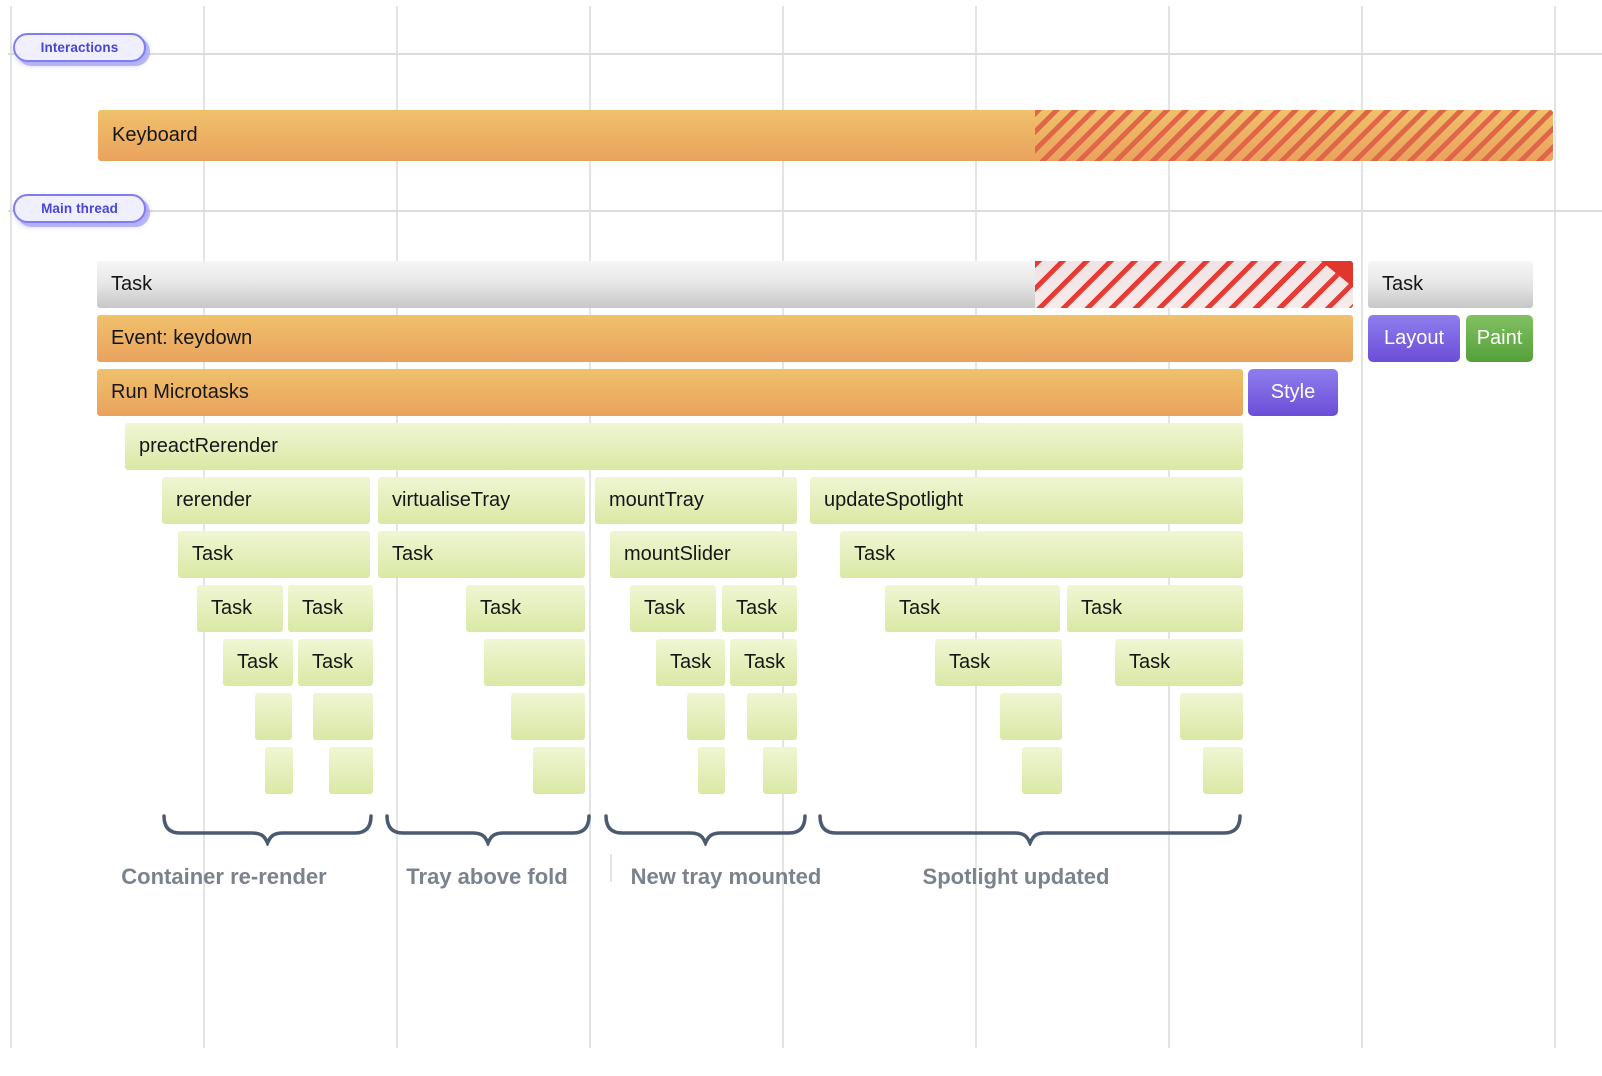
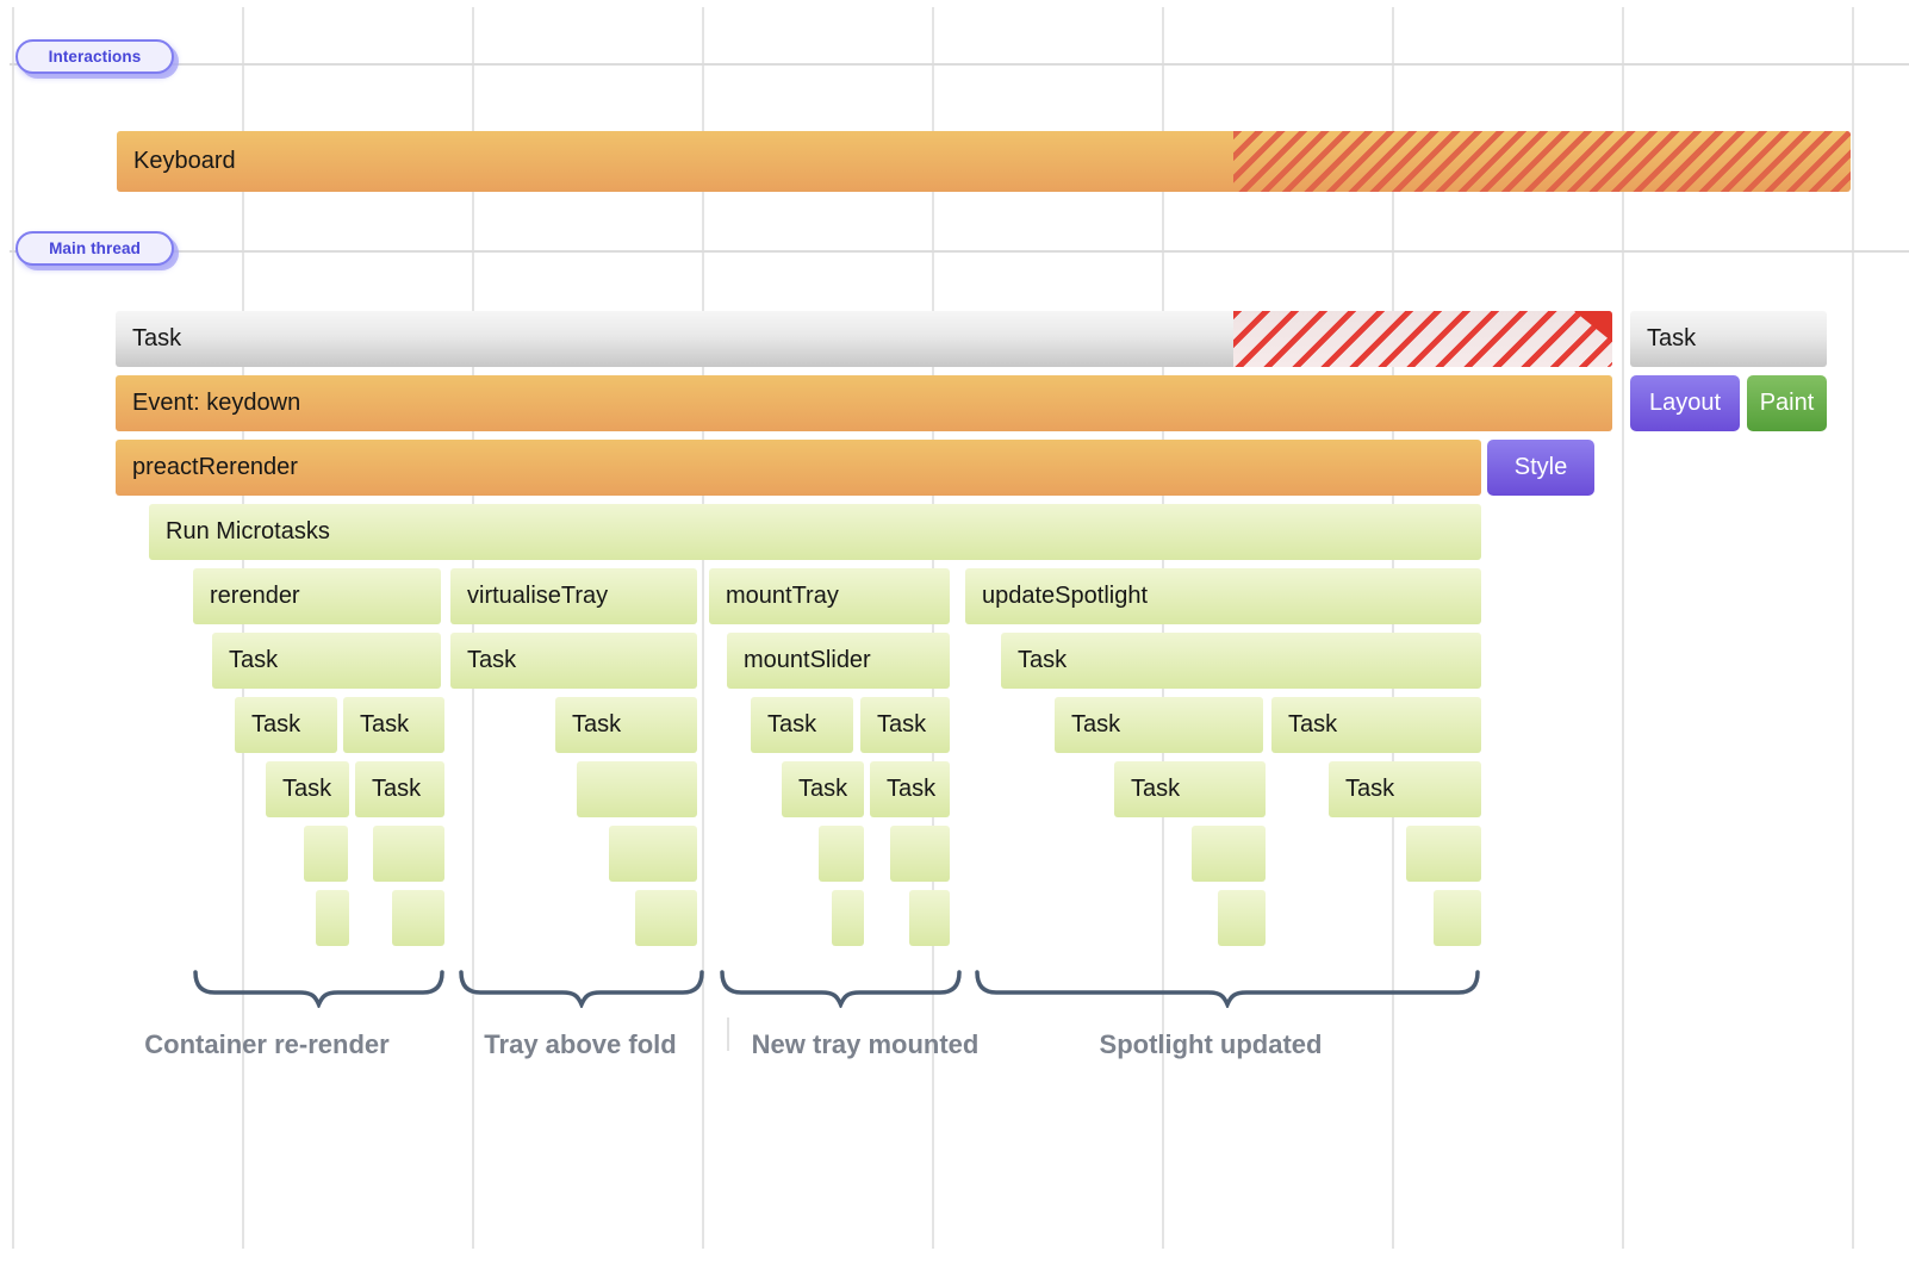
  Interactions
  Main thread
  Keyboard
  Task
  Event: keydown
- Run Microtasks
+ preactRerender
  Style
- preactRerender
+ Run Microtasks
  Task
  Layout
  Paint
  rerender
  virtualiseTray
  mountTray
  updateSpotlight
  Task
  Task
  mountSlider
  Task
  Task
  Task
  Task
  Task
  Task
  Task
  Task
  Task
  Task
  Task
  Task
  Task
  Task
  Container re-render
  Tray above fold
  New tray mounted
  Spotlight updated
